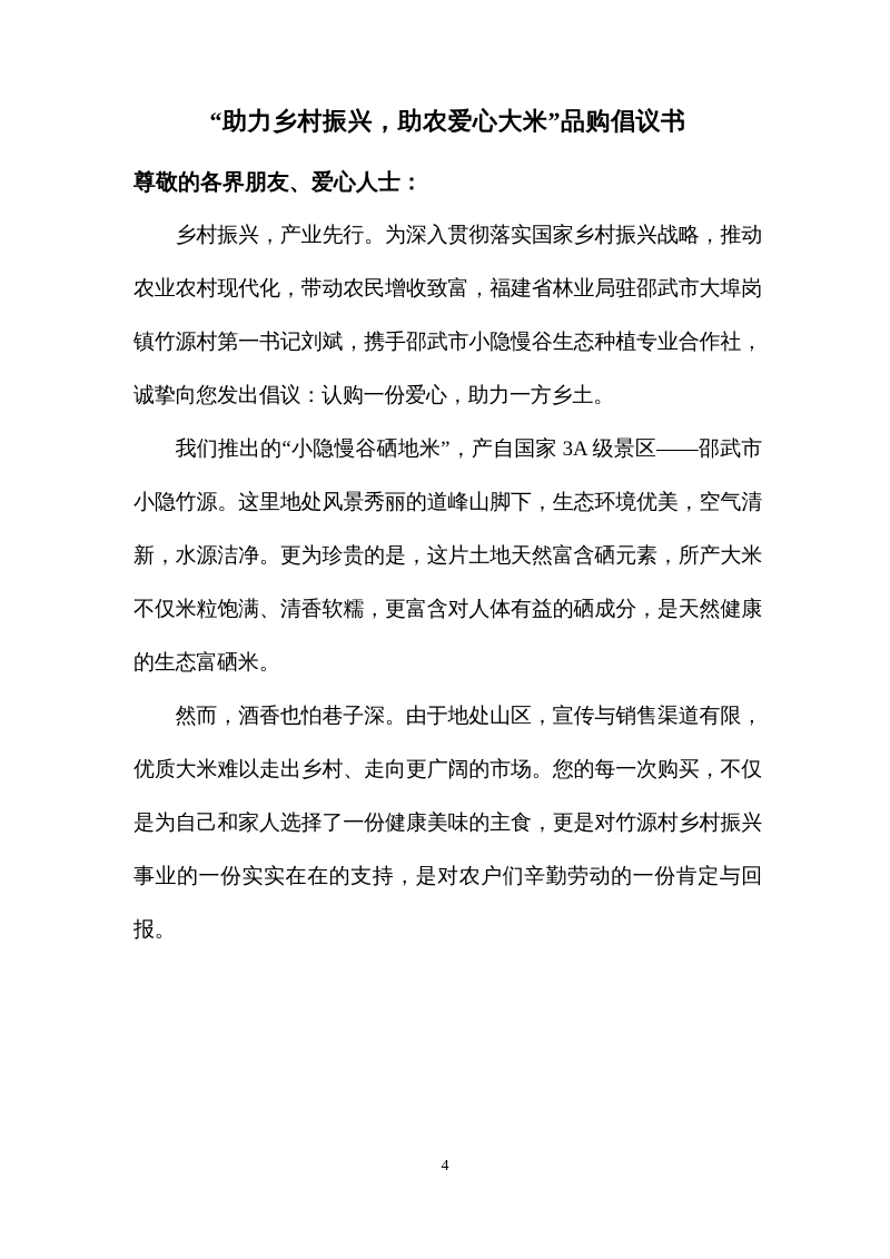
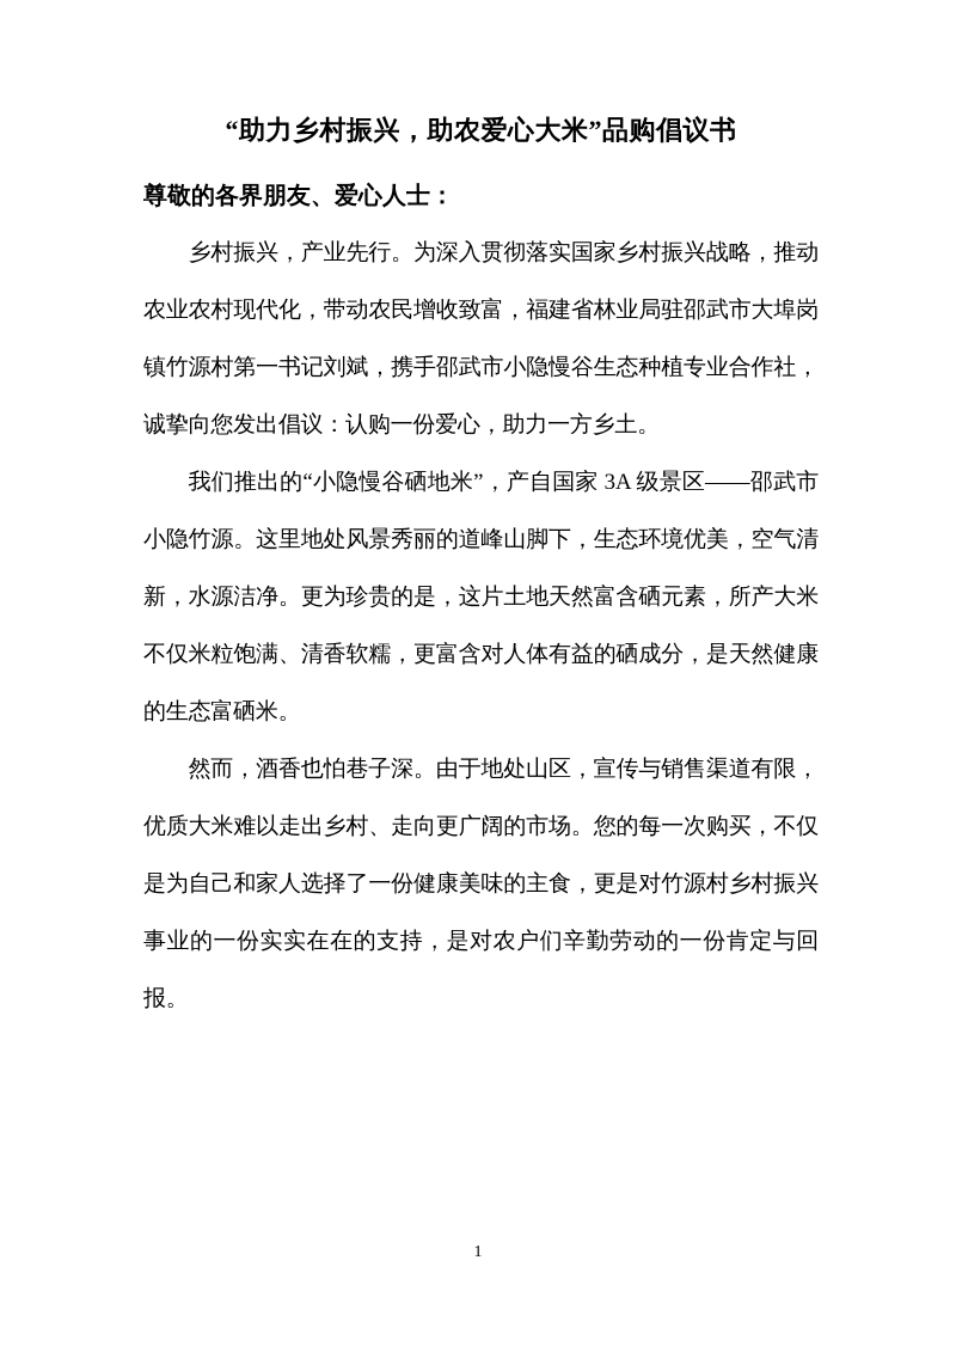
  “助力乡村振兴，助农爱心大米”品购倡议书
  尊敬的各界朋友、爱心人士：
  乡村振兴，产业先行。为深入贯彻落实国家乡村振兴战略，推动农业农村现代化，带动农民增收致富，福建省林业局驻邵武市大埠岗镇竹源村第一书记刘斌，携手邵武市小隐慢谷生态种植专业合作社，诚挚向您发出倡议：认购一份爱心，助力一方乡土。
  我们推出的“小隐慢谷硒地米”，产自国家 3A 级景区——邵武市小隐竹源。这里地处风景秀丽的道峰山脚下，生态环境优美，空气清新，水源洁净。更为珍贵的是，这片土地天然富含硒元素，所产大米不仅米粒饱满、清香软糯，更富含对人体有益的硒成分，是天然健康的生态富硒米。
  然而，酒香也怕巷子深。由于地处山区，宣传与销售渠道有限，优质大米难以走出乡村、走向更广阔的市场。您的每一次购买，不仅是为自己和家人选择了一份健康美味的主食，更是对竹源村乡村振兴事业的一份实实在在的支持，是对农户们辛勤劳动的一份肯定与回报。
- 4
+ 1
